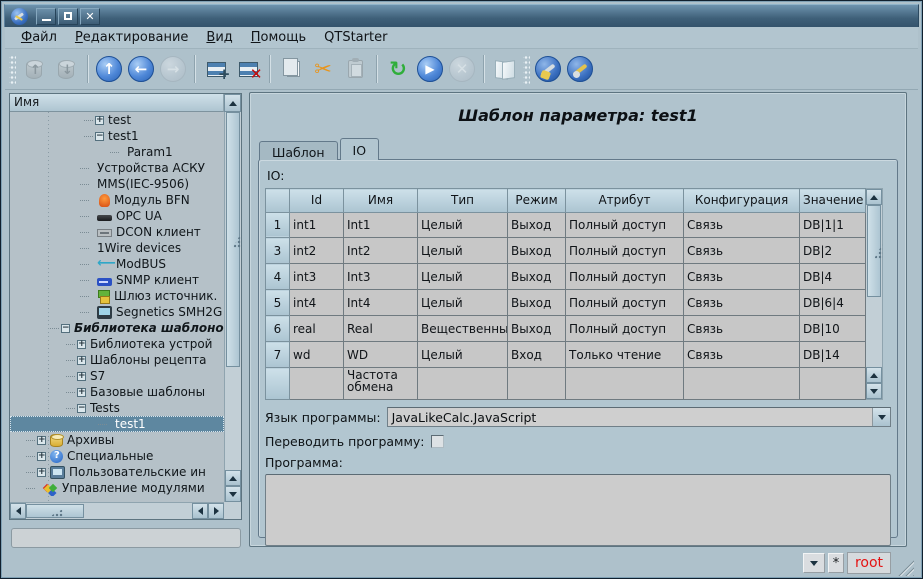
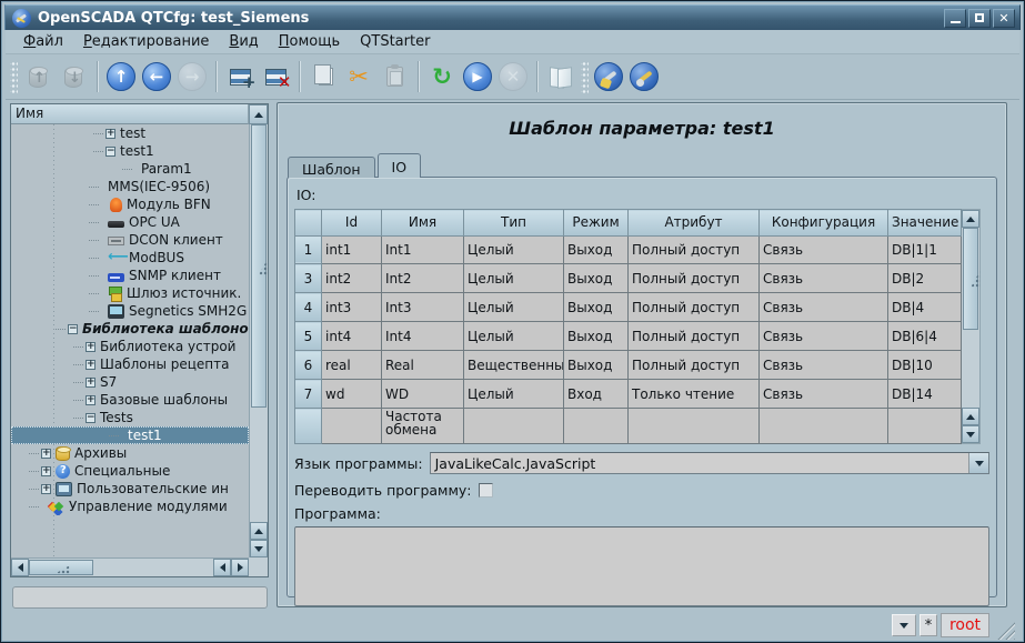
+ OpenSCADA QTCfg: test_Siemens
  ✕
  Файл
  Редактирование
  Вид
  Помощь
  QTStarter
  ↑
  ↓
  ↑
  ←
  →
  +
  ✕
  ✂
  ↻
  ▶
  ✕
  Имя
  +
  test
  −
  test1
  Param1
- Устройства АСКУ
  MMS(IEC-9506)
  Модуль BFN
  OPC UA
  DCON клиент
- 1Wire devices
  ModBUS
  SNMP клиент
  Шлюз источник.
  Segnetics SMH2G
  −
  Библиотека шаблоно
  +
  Библиотека устрой
  +
  Шаблоны рецепта
  +
  S7
  +
  Базовые шаблоны
  −
  Tests
  test1
  +
  Архивы
  +
  Специальные
  +
  Пользовательские ин
  Управление модулями
  Шаблон параметра: test1
  Шаблон
  IO
  IO:
  	Id	Имя	Тип	Режим	Атрибут	Конфигурация	Значение
  1	int1	Int1	Целый	Выход	Полный доступ	Связь	DB|1|1
  3	int2	Int2	Целый	Выход	Полный доступ	Связь	DB|2
  4	int3	Int3	Целый	Выход	Полный доступ	Связь	DB|4
  5	int4	Int4	Целый	Выход	Полный доступ	Связь	DB|6|4
  6	real	Real	Вещественны	Выход	Полный доступ	Связь	DB|10
  7	wd	WD	Целый	Вход	Только чтение	Связь	DB|14
  		Частотаобмена
  Язык программы:
  JavaLikeCalc.JavaScript
  Переводить программу:
  Программа:
  *
  root
